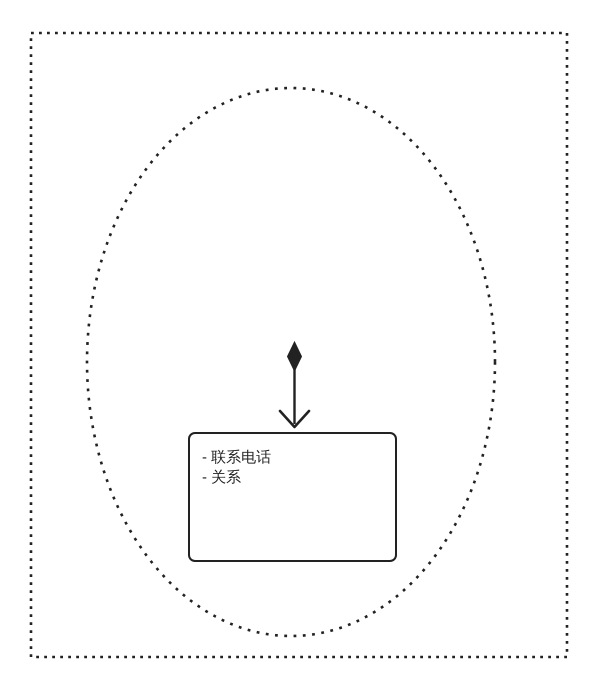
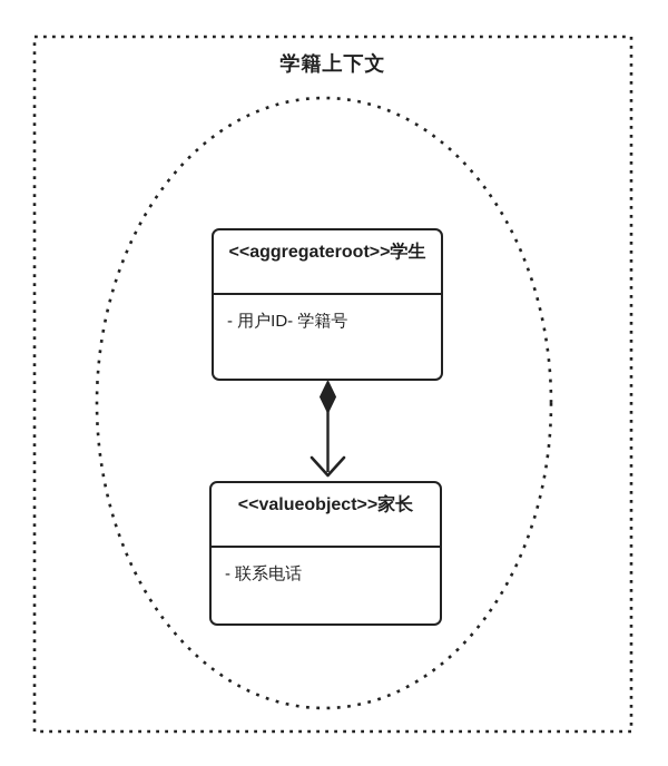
+ 学籍上下文
+ <<aggregateroot>>学生
+ - 用户ID- 学籍号
+ <<valueobject>>家长
  - 联系电话
- - 关系
